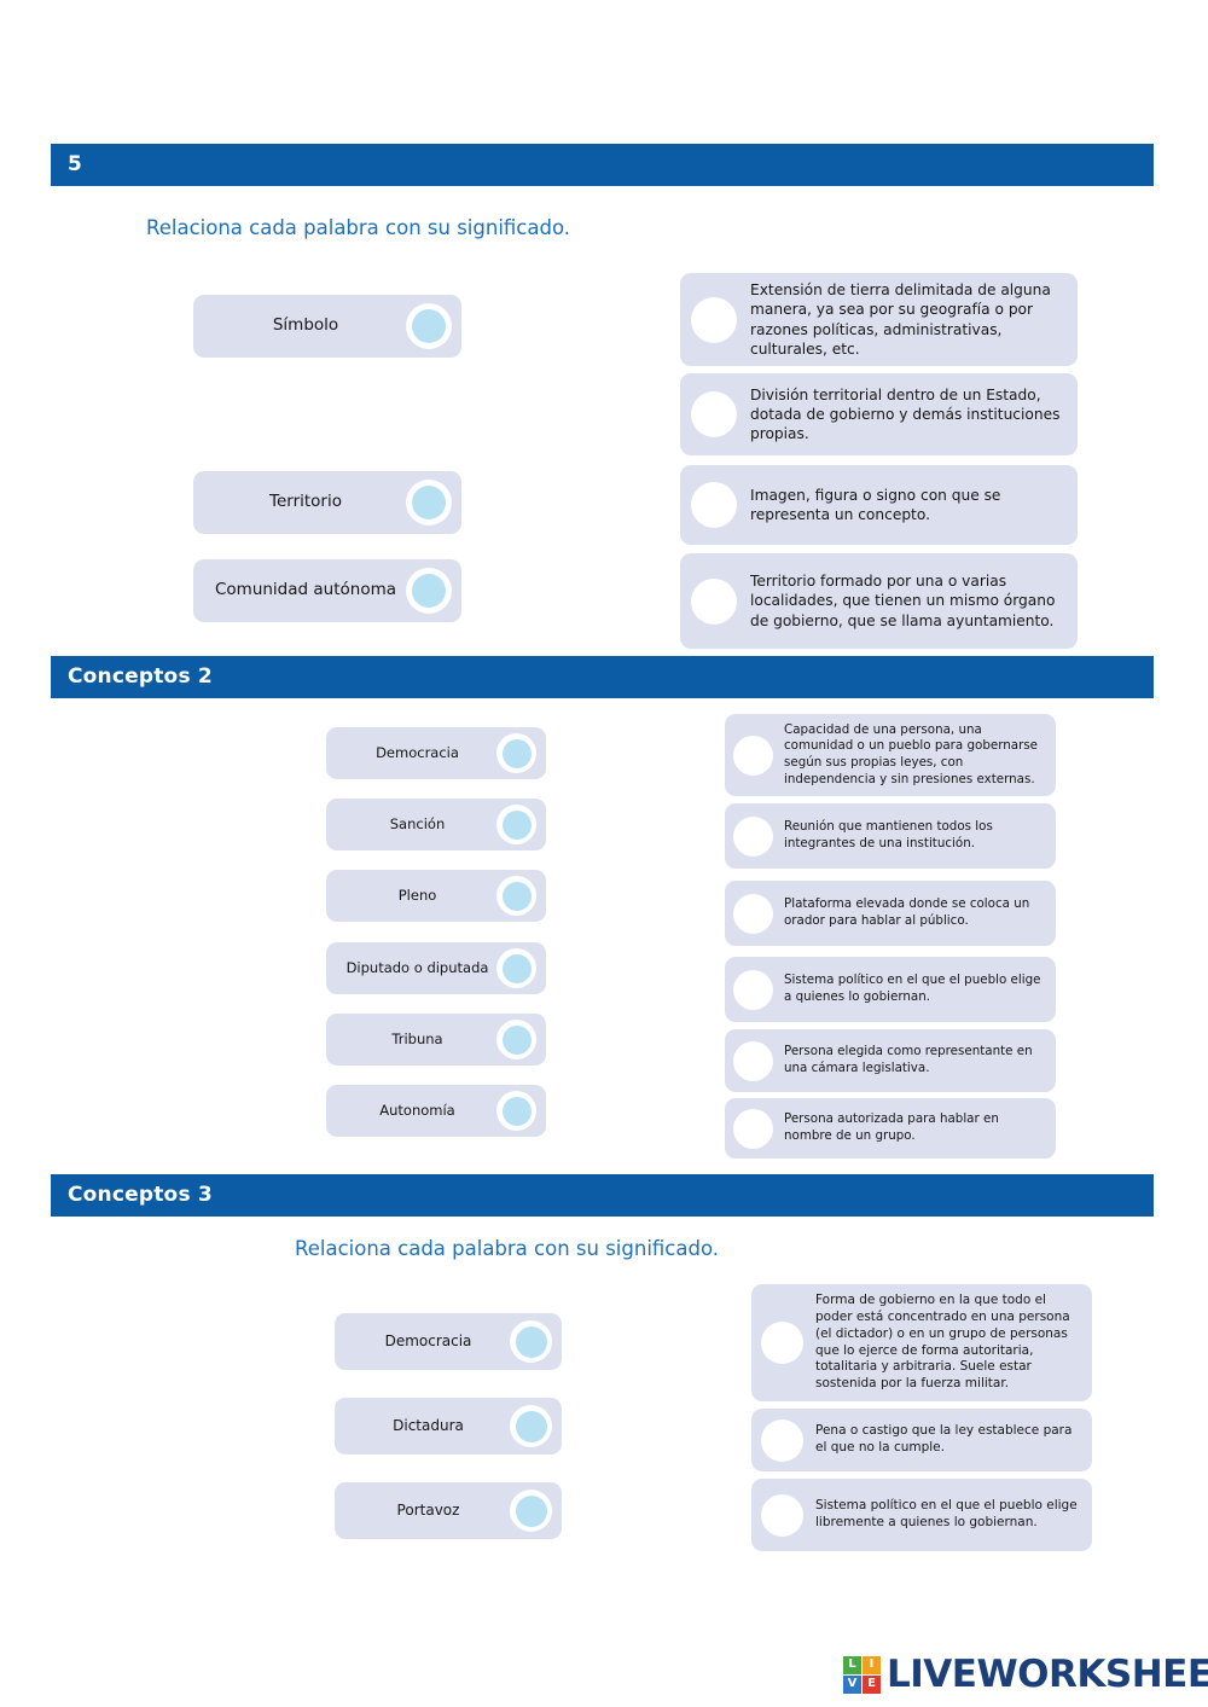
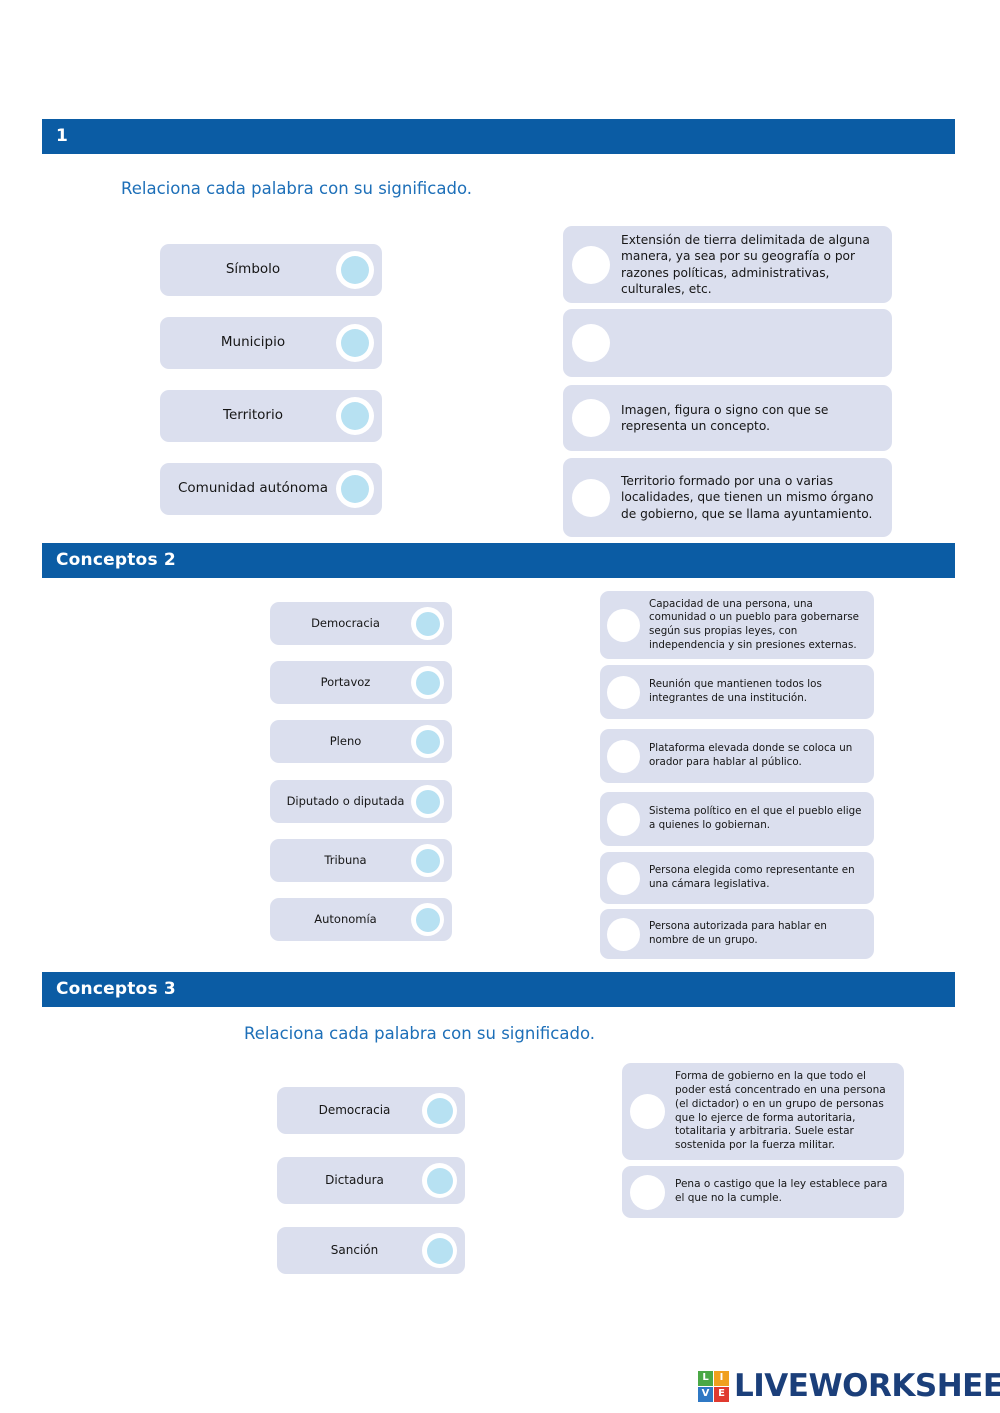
- 5
+ 1
  Relaciona cada palabra con su significado.
  Símbolo
+ Municipio
  Territorio
  Comunidad autónoma
  Extensión de tierra delimitada de alguna manera, ya sea por su geografía o por razones políticas, administrativas, culturales, etc.
- División territorial dentro de un Estado, dotada de gobierno y demás instituciones propias.
  Imagen, figura o signo con que se representa un concepto.
  Territorio formado por una o varias localidades, que tienen un mismo órgano de gobierno, que se llama ayuntamiento.
  Conceptos 2
  Democracia
- Sanción
+ Portavoz
  Pleno
  Diputado o diputada
  Tribuna
  Autonomía
  Capacidad de una persona, una comunidad o un pueblo para gobernarse según sus propias leyes, con independencia y sin presiones externas.
  Reunión que mantienen todos los integrantes de una institución.
  Plataforma elevada donde se coloca un orador para hablar al público.
  Sistema político en el que el pueblo elige a quienes lo gobiernan.
  Persona elegida como representante en una cámara legislativa.
  Persona autorizada para hablar en nombre de un grupo.
  Conceptos 3
  Relaciona cada palabra con su significado.
  Democracia
  Dictadura
- Portavoz
+ Sanción
  Forma de gobierno en la que todo el poder está concentrado en una persona (el dictador) o en un grupo de personas que lo ejerce de forma autoritaria, totalitaria y arbitraria. Suele estar sostenida por la fuerza militar.
  Pena o castigo que la ley establece para el que no la cumple.
- Sistema político en el que el pueblo elige libremente a quienes lo gobiernan.
  L
  I
  V
  E
  LIVEWORKSHEE
